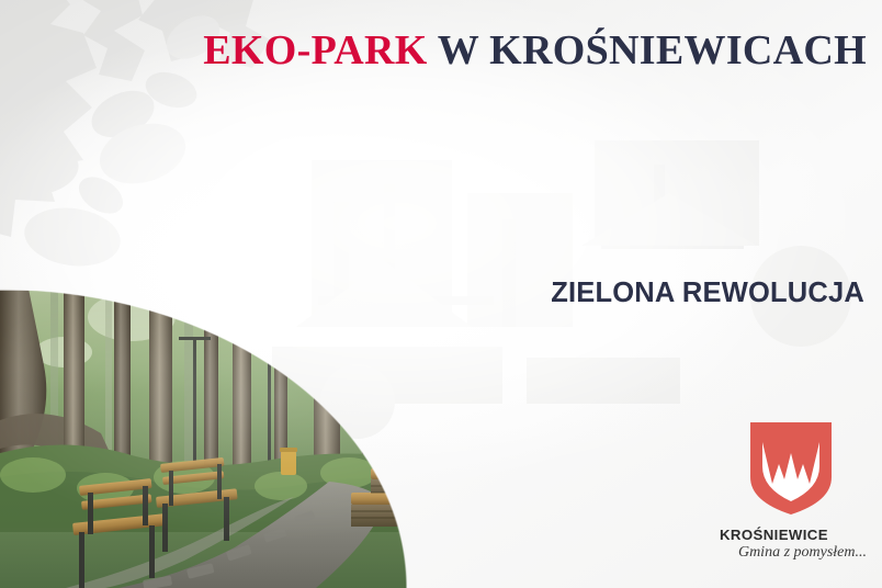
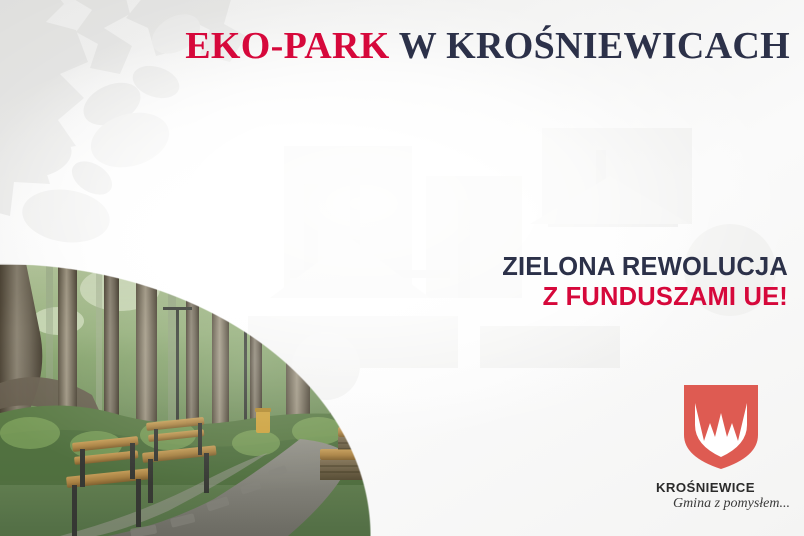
  EKO-PARK W KROŚNIEWICACH
  LONA REWOLUCJA
+ Z FUNDUSZAMI UE!
  KROŚNIEWICE
  Gmina z pomysłem...
